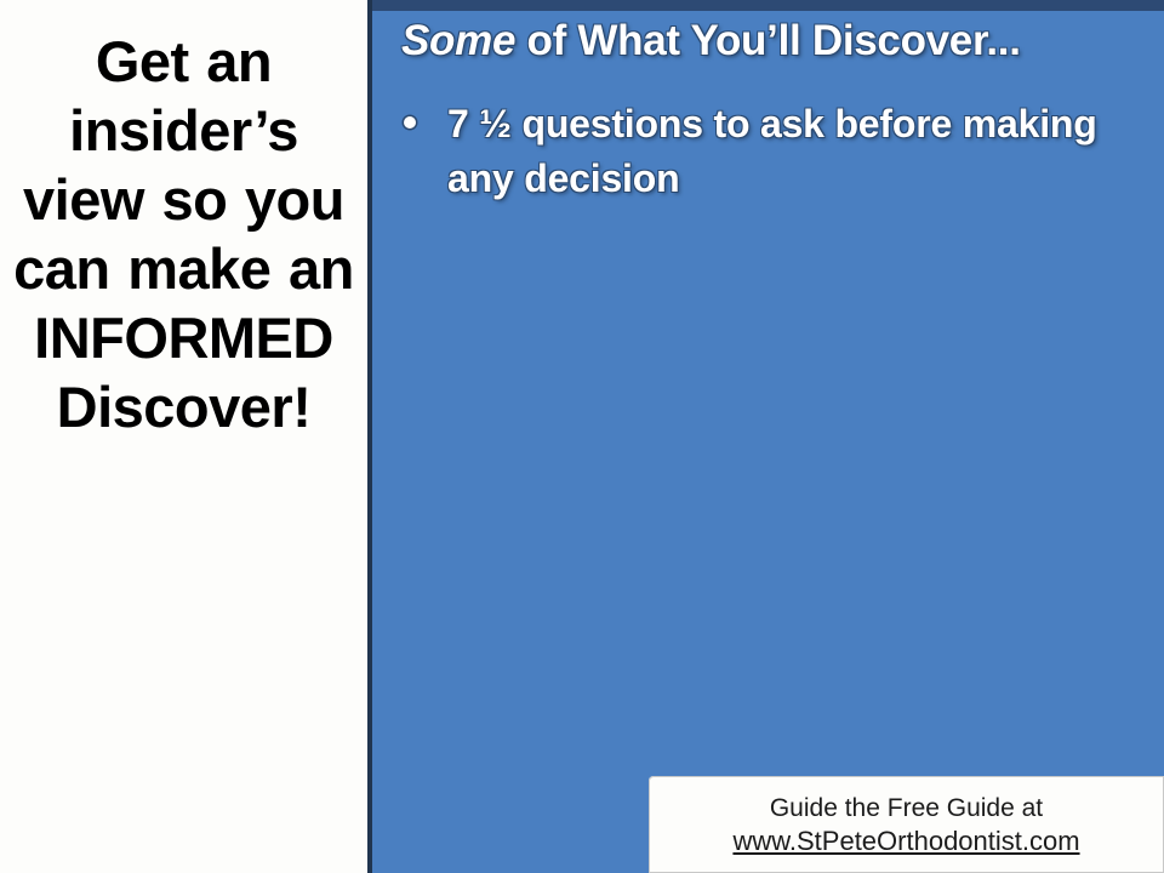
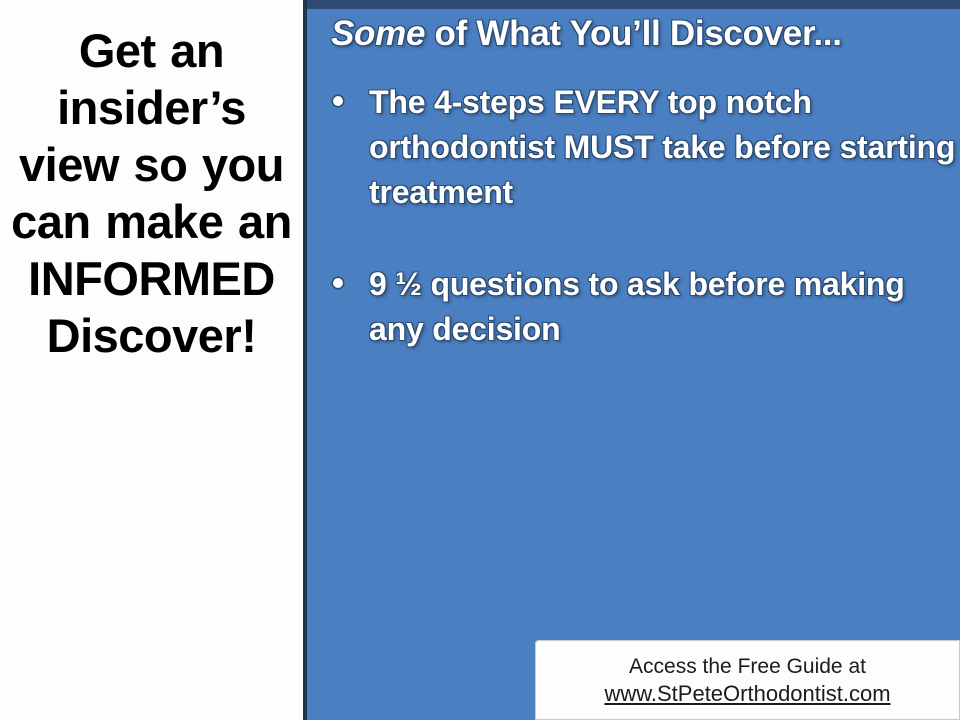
  Get an insider’s view so you can make an INFORMED Discover!
  Some of What You’ll Discover...
+ The 4-steps EVERY top notch orthodontist MUST take before starting treatment
- 7 ½ questions to ask before making any decision
+ 9 ½ questions to ask before making any decision
- Guide the Free Guide at
+ Access the Free Guide at
  www.StPeteOrthodontist.com
